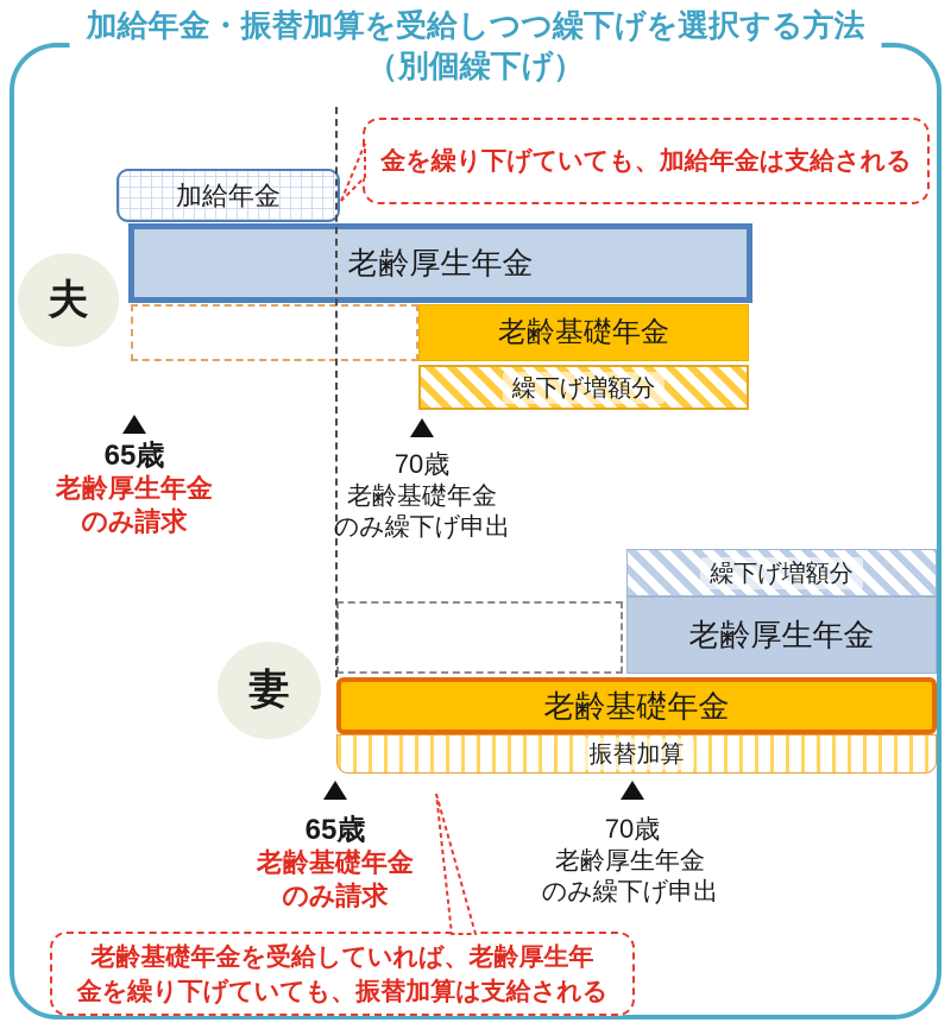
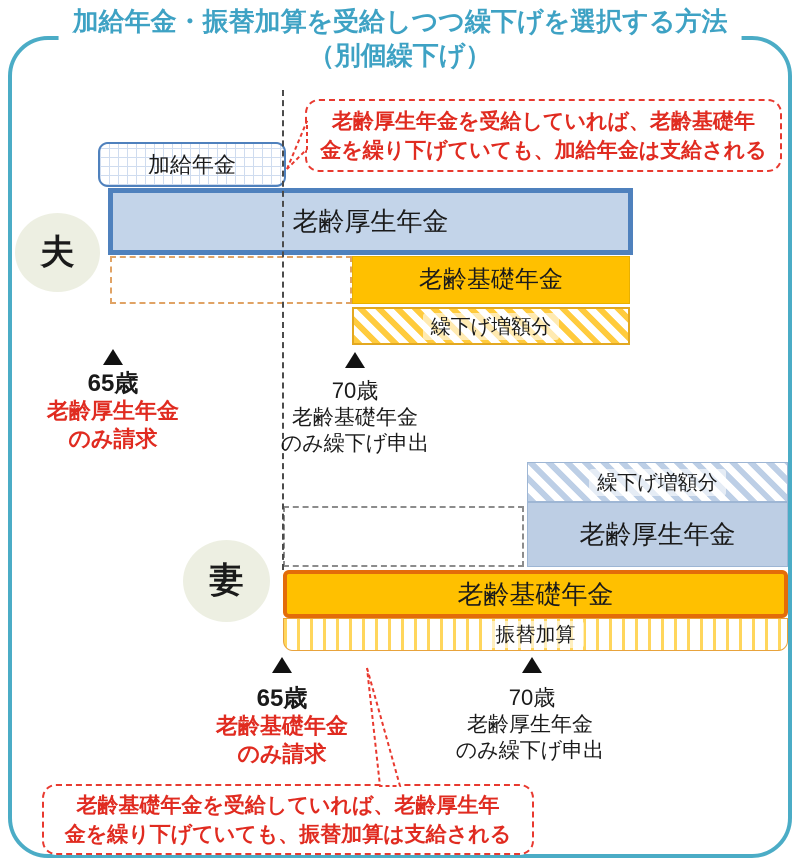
  加給年金・振替加算を受給しつつ繰下げを選択する方法
  （別個繰下げ）
+ 老齢厚生年金を受給していれば、老齢基礎年
  金を繰り下げていても、加給年金は支給される
  夫
  加給年金
  老齢厚生年金
  老齢基礎年金
  繰下げ増額分
  65歳
  老齢厚生年金
  のみ請求
  70歳
  老齢基礎年金
  のみ繰下げ申出
  妻
  繰下げ増額分
  老齢厚生年金
  老齢基礎年金
  振替加算
  65歳
  老齢基礎年金
  のみ請求
  70歳
  老齢厚生年金
  のみ繰下げ申出
  老齢基礎年金を受給していれば、老齢厚生年
  金を繰り下げていても、振替加算は支給される
